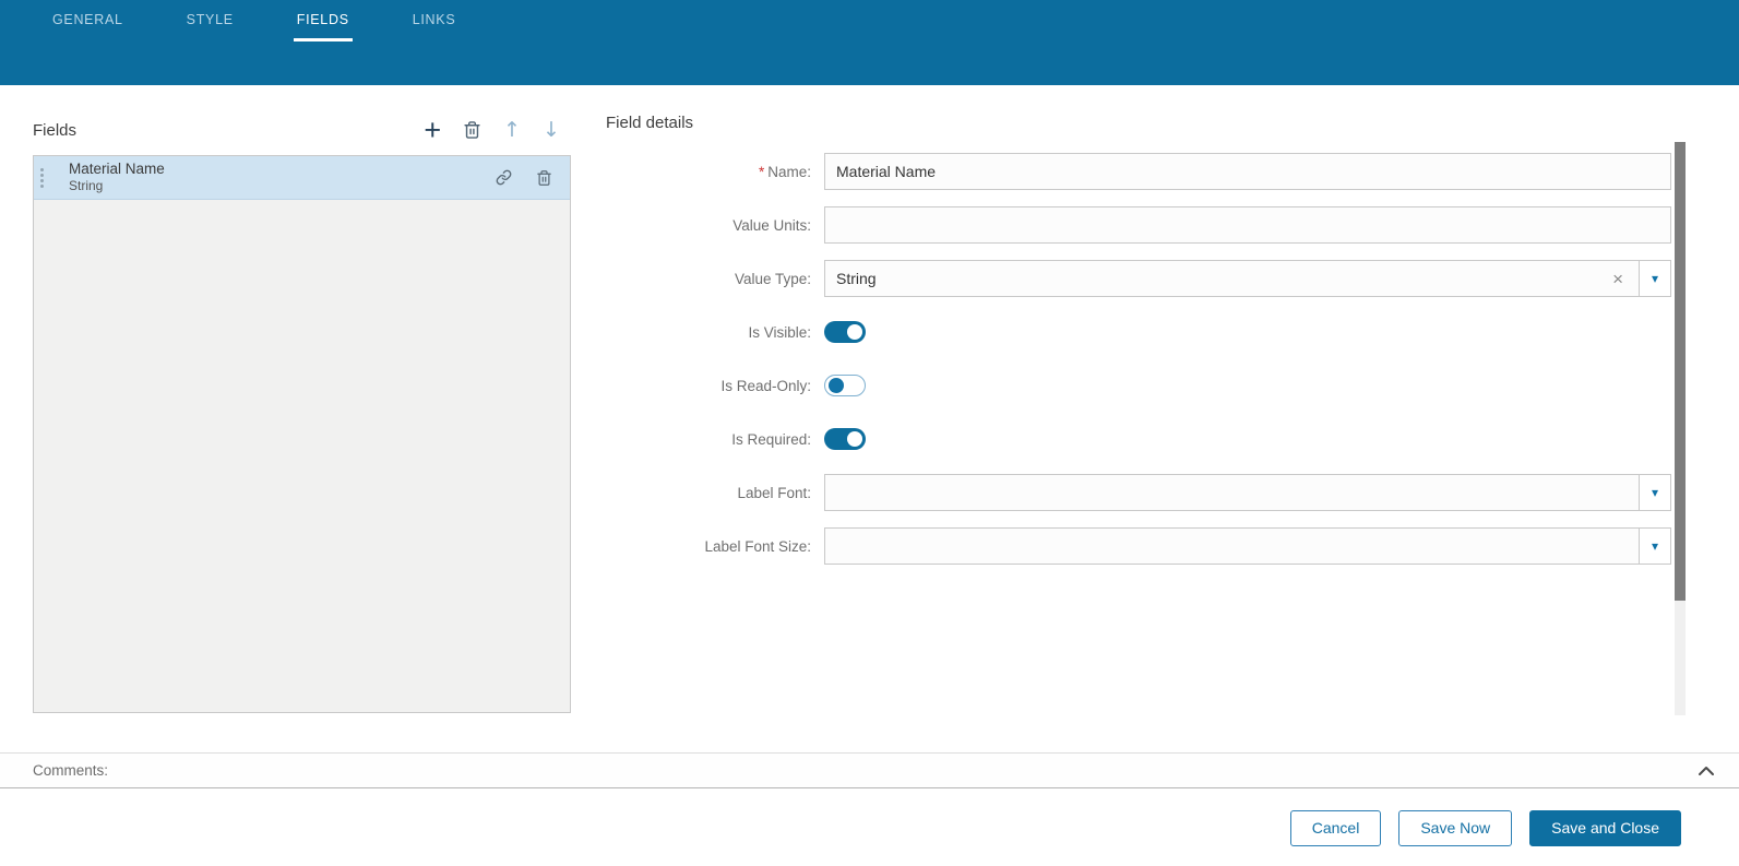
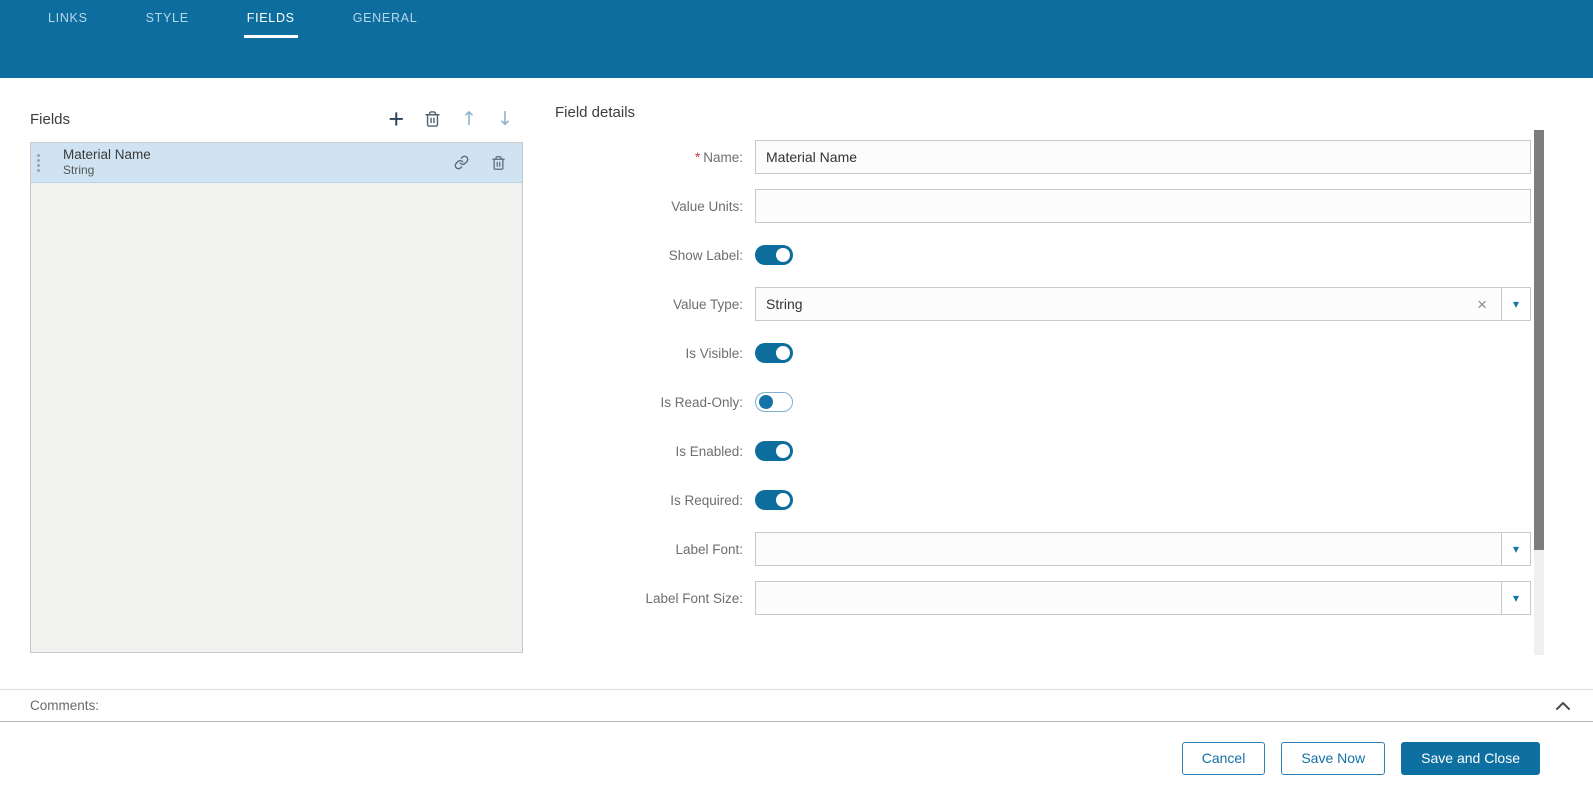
- GENERAL
+ LINKS
  STYLE
  FIELDS
- LINKS
+ GENERAL
  Fields
  +
  ↑
  ↓
  Material Name
  String
  Field details
  * Name:
  Material Name
  Value Units:
+ Show Label:
  Value Type:
  String
  ×
  ▾
  Is Visible:
  Is Read-Only:
+ Is Enabled:
  Is Required:
  Label Font:
  ▾
  Label Font Size:
  ▾
  Comments:
  Cancel
  Save Now
  Save and Close
